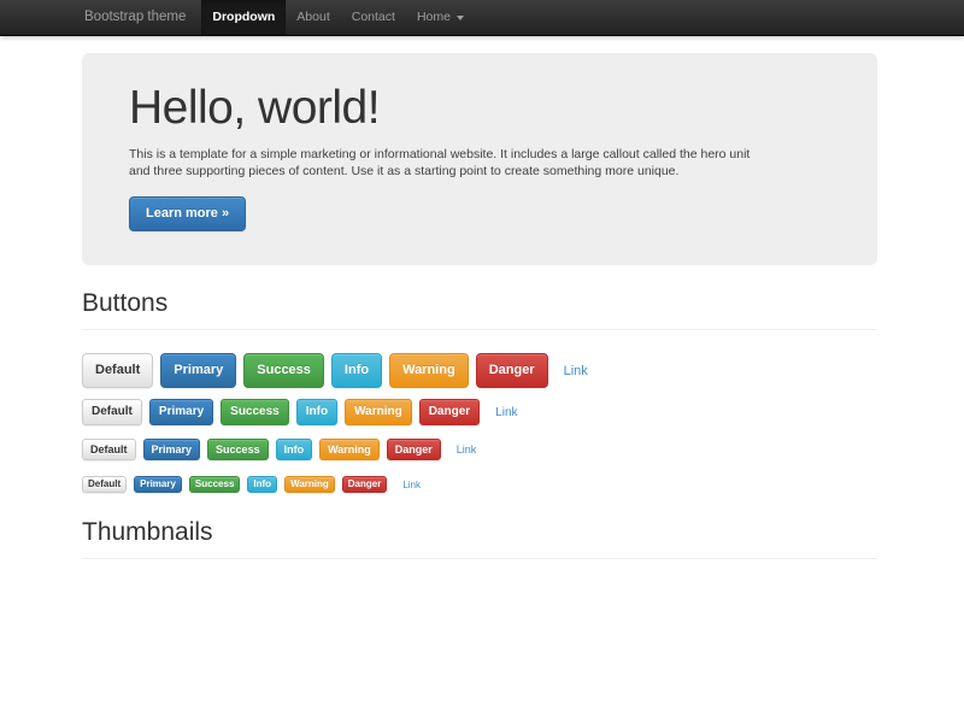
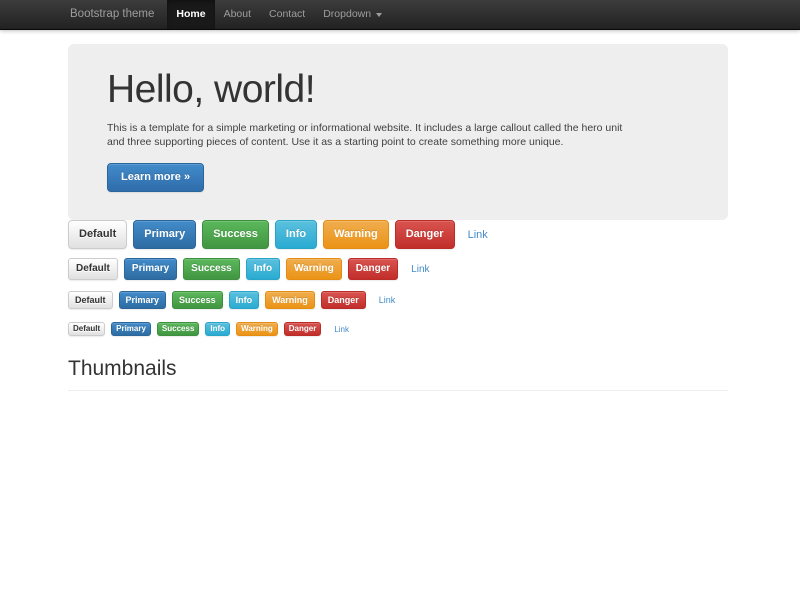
  Bootstrap theme
- Dropdown
+ Home
  About
  Contact
- Home
+ Dropdown
  Hello, world!
  This is a template for a simple marketing or informational website. It includes a large callout called the hero unit
  and three supporting pieces of content. Use it as a starting point to create something more unique.
  Learn more »
- Buttons
  Default
  Primary
  Success
  Info
  Warning
  Danger
  Link
  Default
  Primary
  Success
  Info
  Warning
  Danger
  Link
  Default
  Primary
  Success
  Info
  Warning
  Danger
  Link
  Default
  Primary
  Success
  Info
  Warning
  Danger
  Link
  Thumbnails
